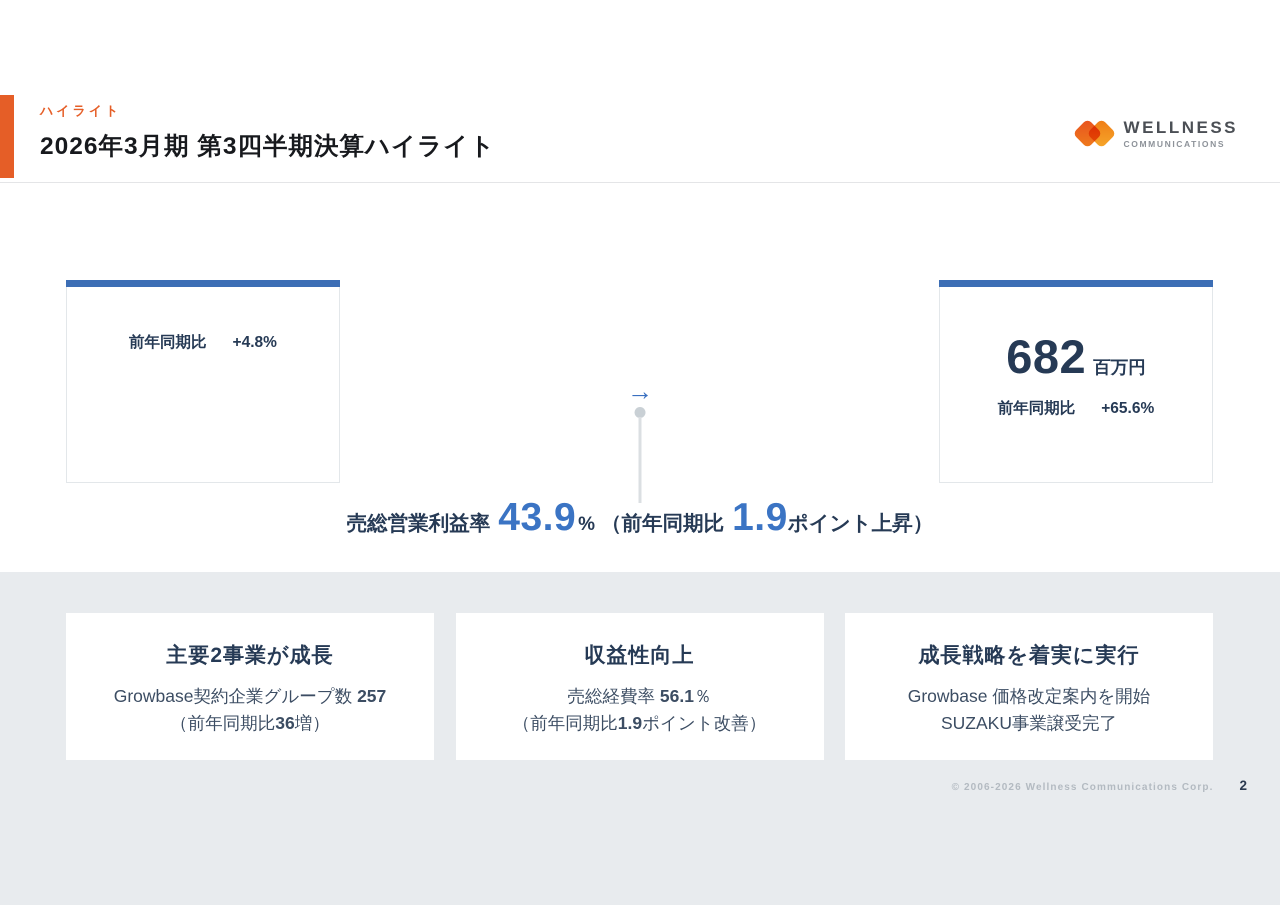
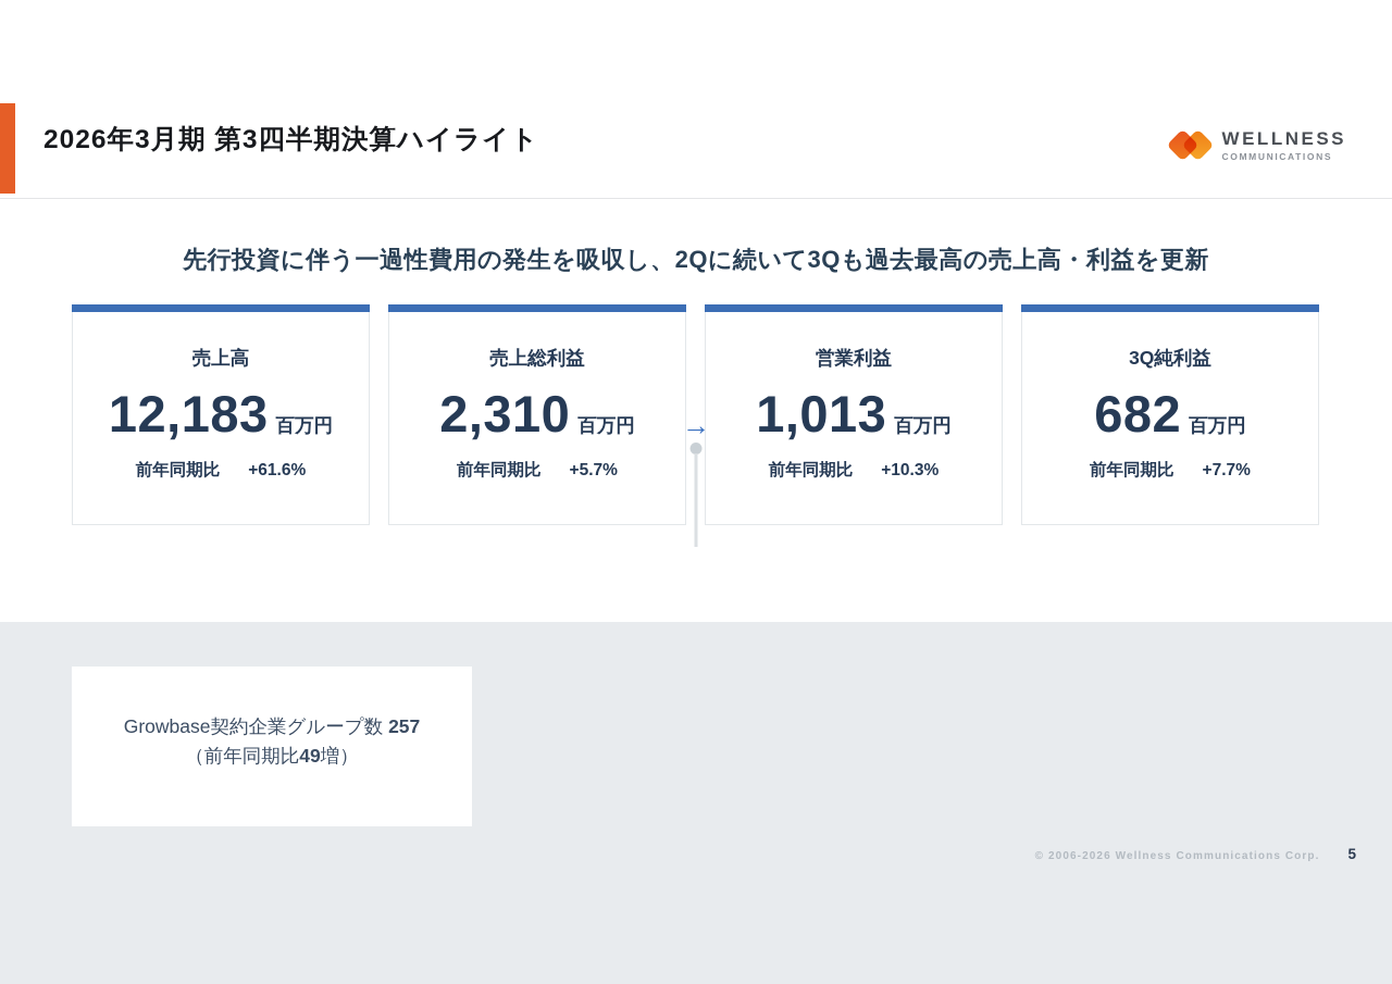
- ハイライト
  2026年3月期 第3四半期決算ハイライト
  WELLNESS
  COMMUNICATIONS
+ 先行投資に伴う一過性費用の発生を吸収し、2Qに続いて3Qも過去最高の売上高・利益を更新
+ 売上高
+ 12,183 百万円
- 前年同期比 +4.8%
+ 前年同期比 +61.6%
+ 売上総利益
+ 2,310 百万円
+ 前年同期比 +5.7%
+ 営業利益
+ 1,013 百万円
+ 前年同期比 +10.3%
+ 3Q純利益
  682 百万円
- 前年同期比 +65.6%
+ 前年同期比 +7.7%
  →
- 売総営業利益率
- 43.9
- %
- （前年同期比
- 1.9
- ポイント上昇）
- 主要2事業が成長
  Growbase契約企業グループ数 257
- （前年同期比36増）
+ （前年同期比49増）
- 収益性向上
- 売総経費率 56.1％
- （前年同期比1.9ポイント改善）
- 成長戦略を着実に実行
- Growbase 価格改定案内を開始
- SUZAKU事業譲受完了
  © 2006-2026 Wellness Communications Corp.
- 2
+ 5
